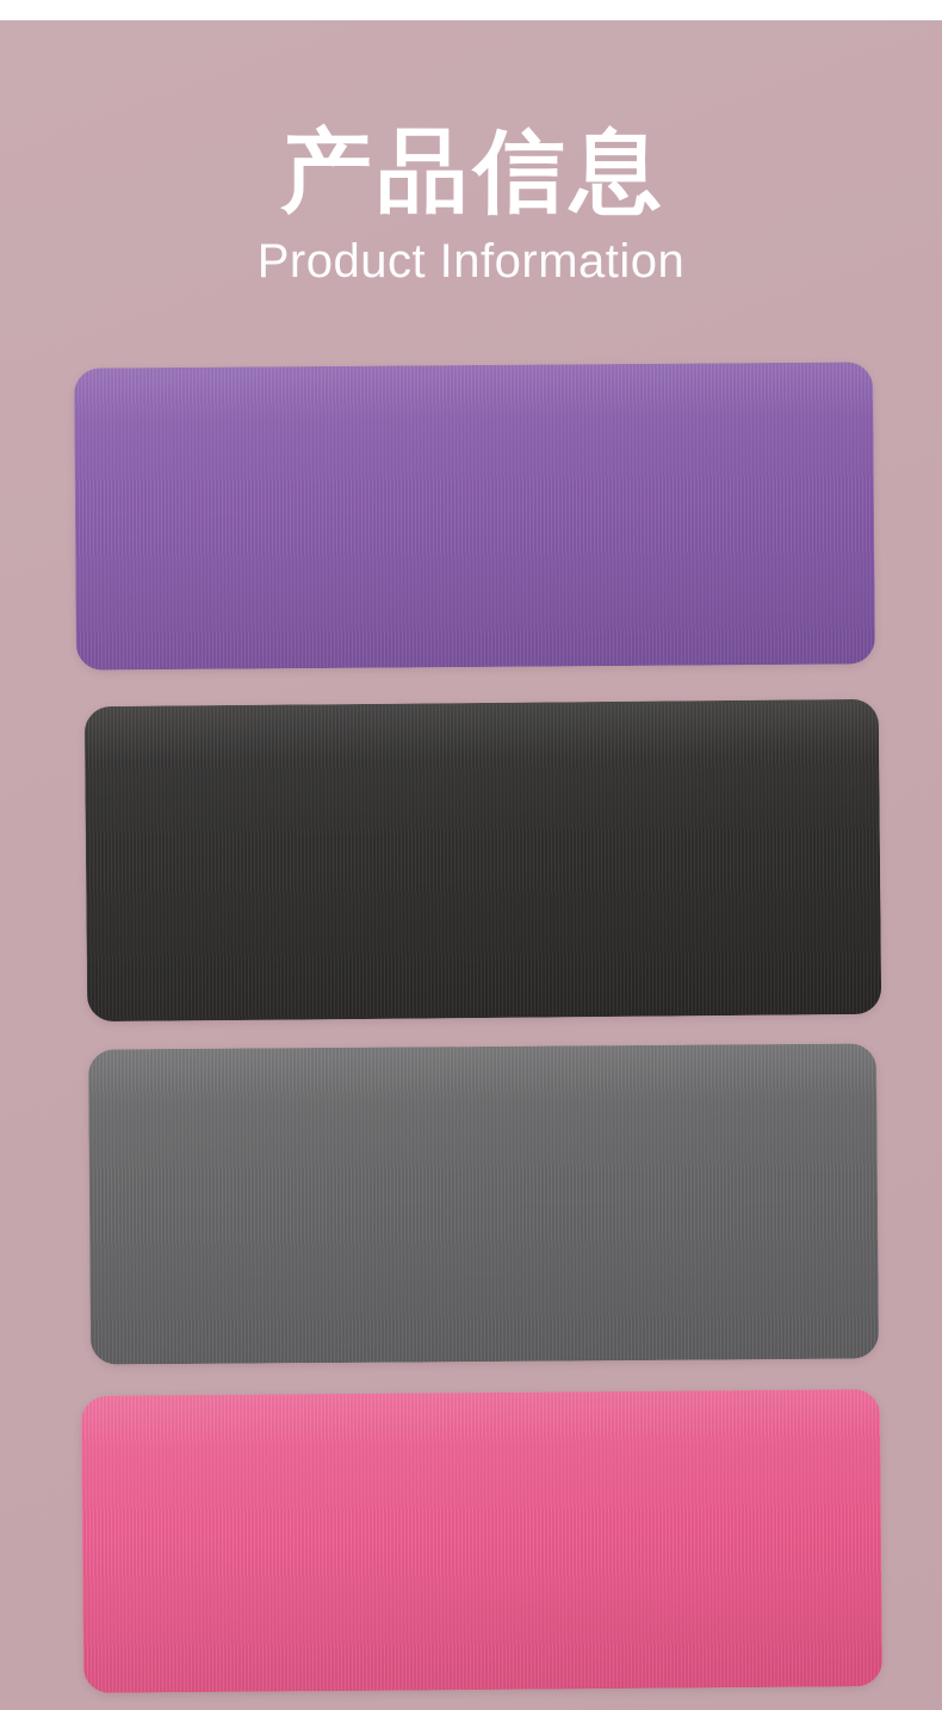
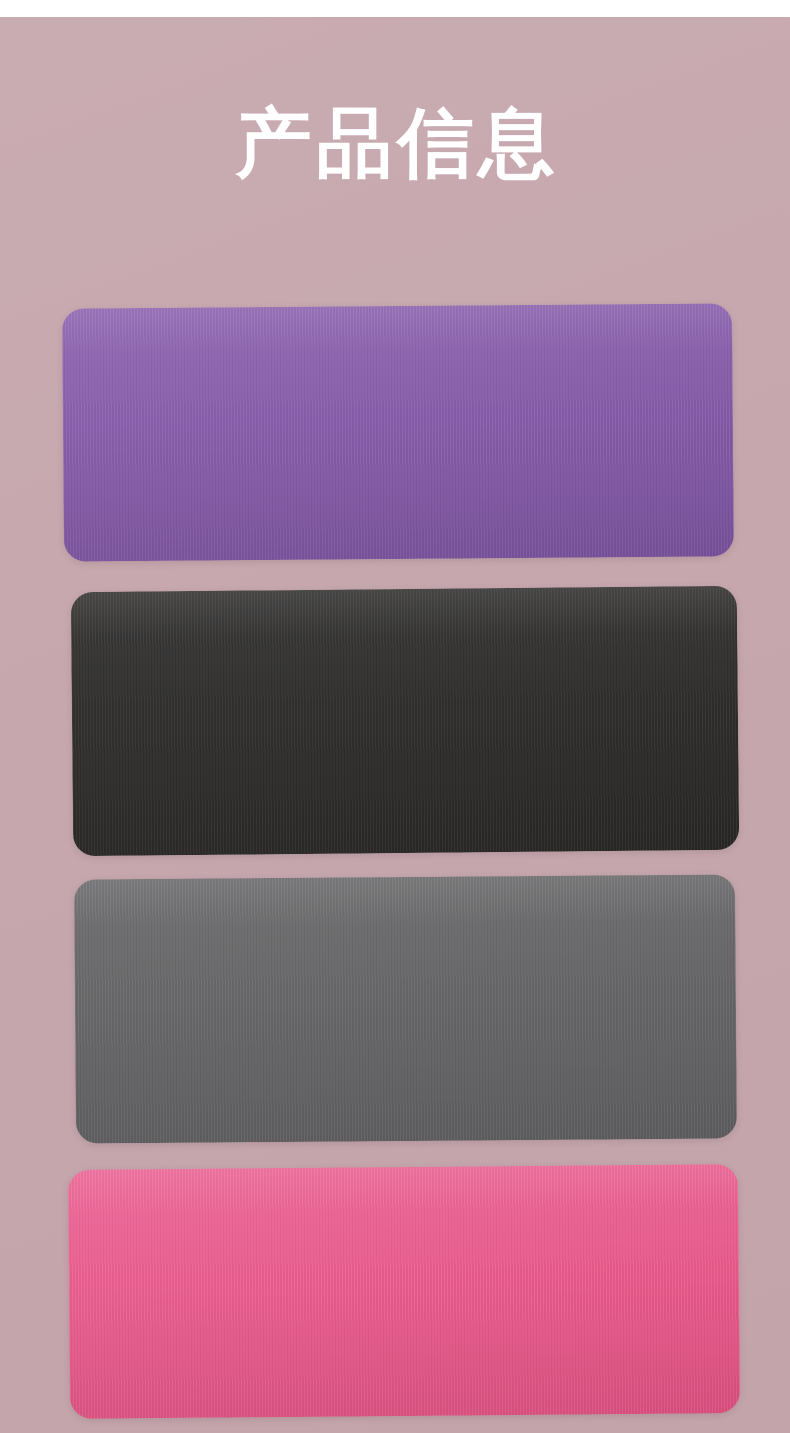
  产品信息
- Product Information
